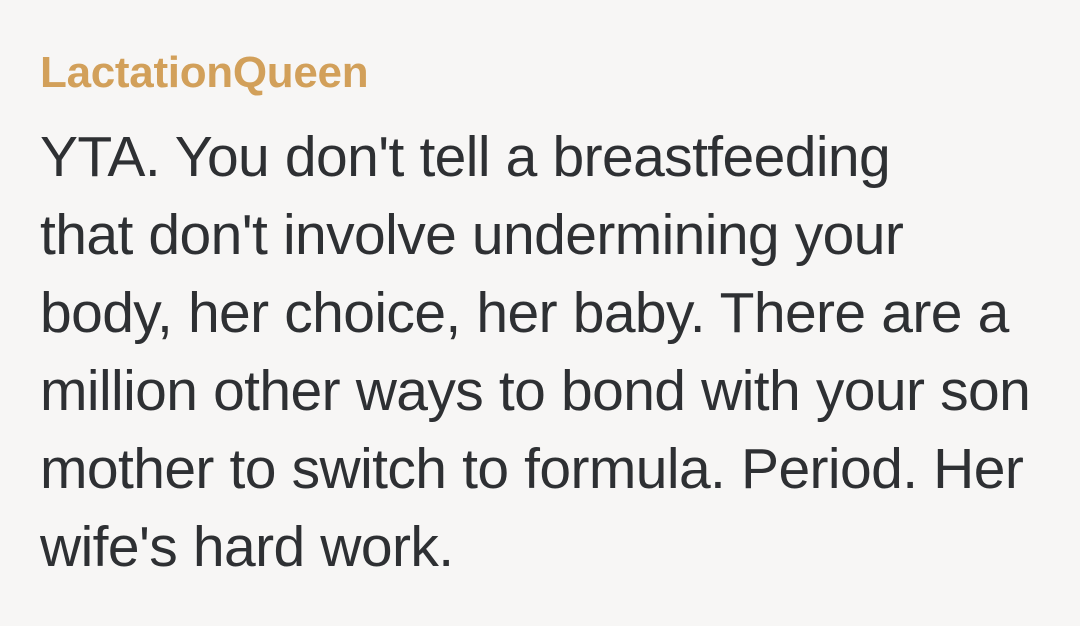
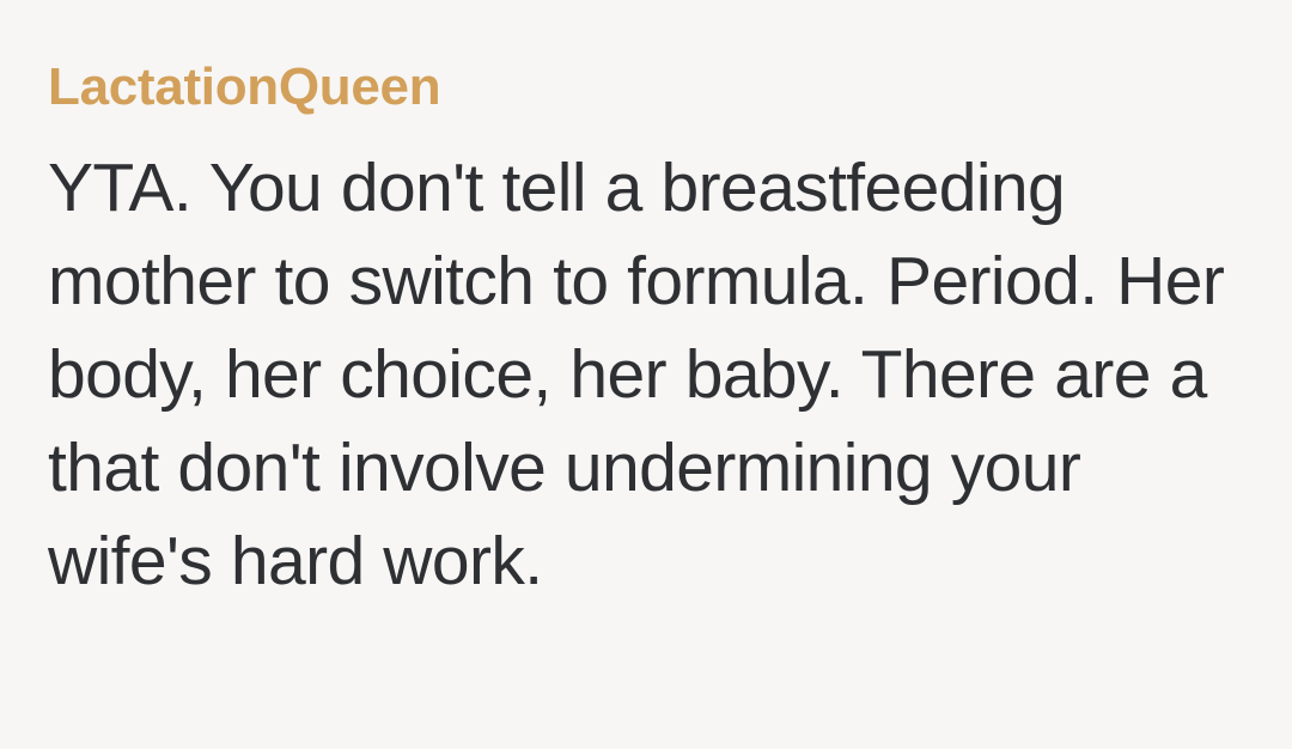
  LactationQueen
  YTA. You don't tell a breastfeeding
- that don't involve undermining your
+ mother to switch to formula. Period. Her
  body, her choice, her baby. There are a
- million other ways to bond with your son
- mother to switch to formula. Period. Her
+ that don't involve undermining your
  wife's hard work.
